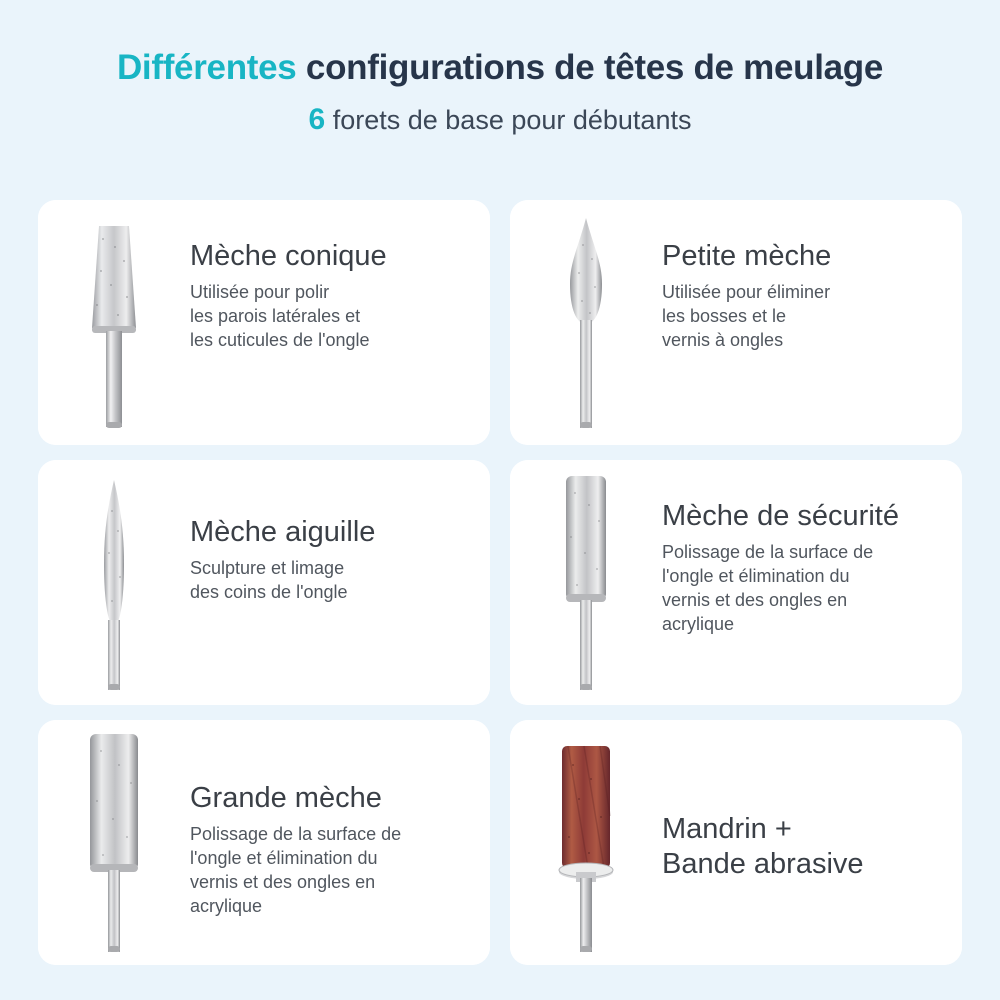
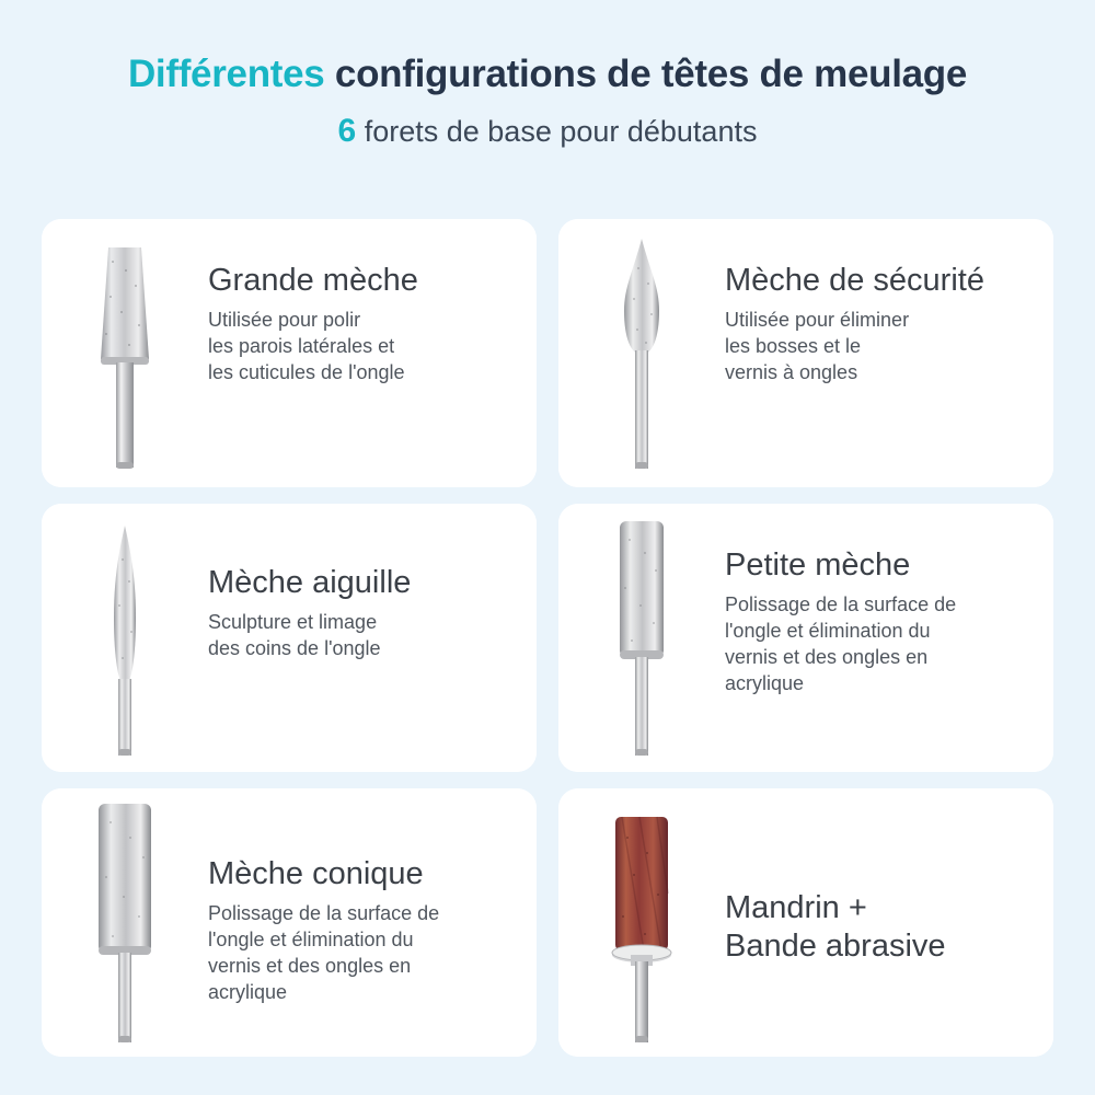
  Différentes configurations de têtes de meulage
  6 forets de base pour débutants
- Mèche conique
+ Grande mèche
  Utilisée pour polir
  les parois latérales et
  les cuticules de l'ongle
- Petite mèche
+ Mèche de sécurité
  Utilisée pour éliminer
  les bosses et le
  vernis à ongles
  Mèche aiguille
  Sculpture et limage
  des coins de l'ongle
- Mèche de sécurité
+ Petite mèche
  Polissage de la surface de
  l'ongle et élimination du
  vernis et des ongles en
  acrylique
- Grande mèche
+ Mèche conique
  Polissage de la surface de
  l'ongle et élimination du
  vernis et des ongles en
  acrylique
  Mandrin +
  Bande abrasive
